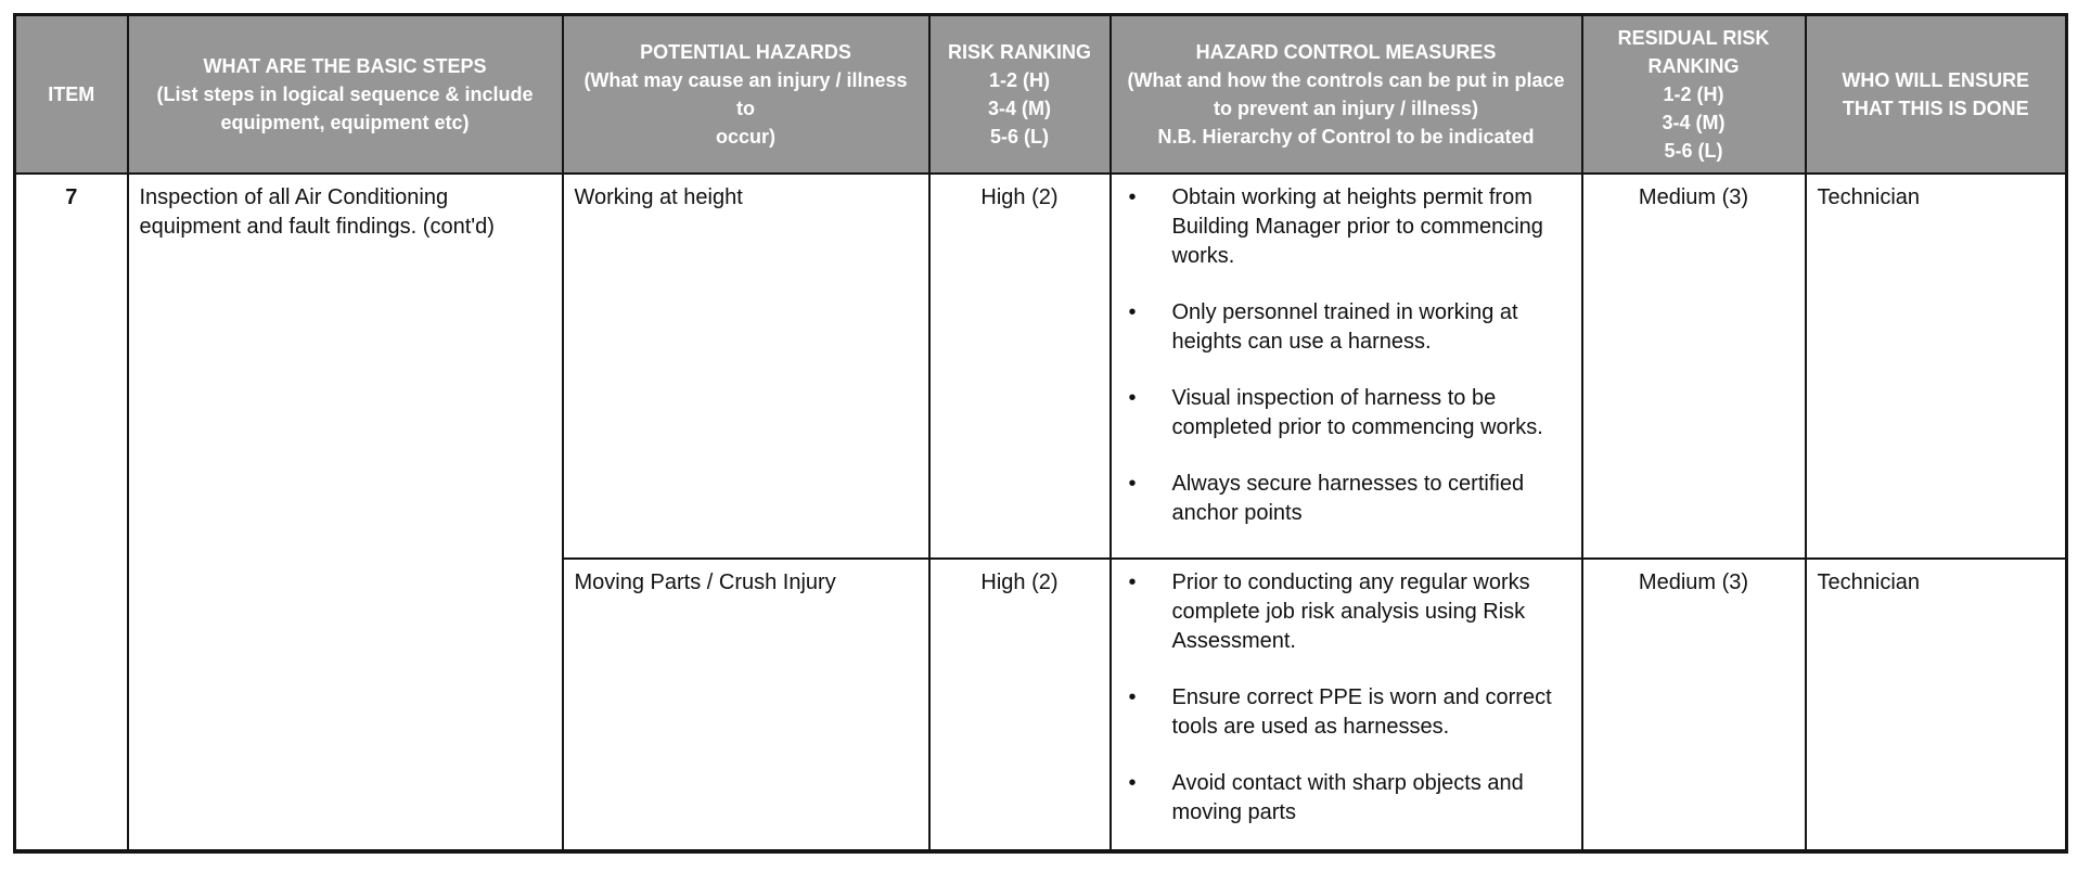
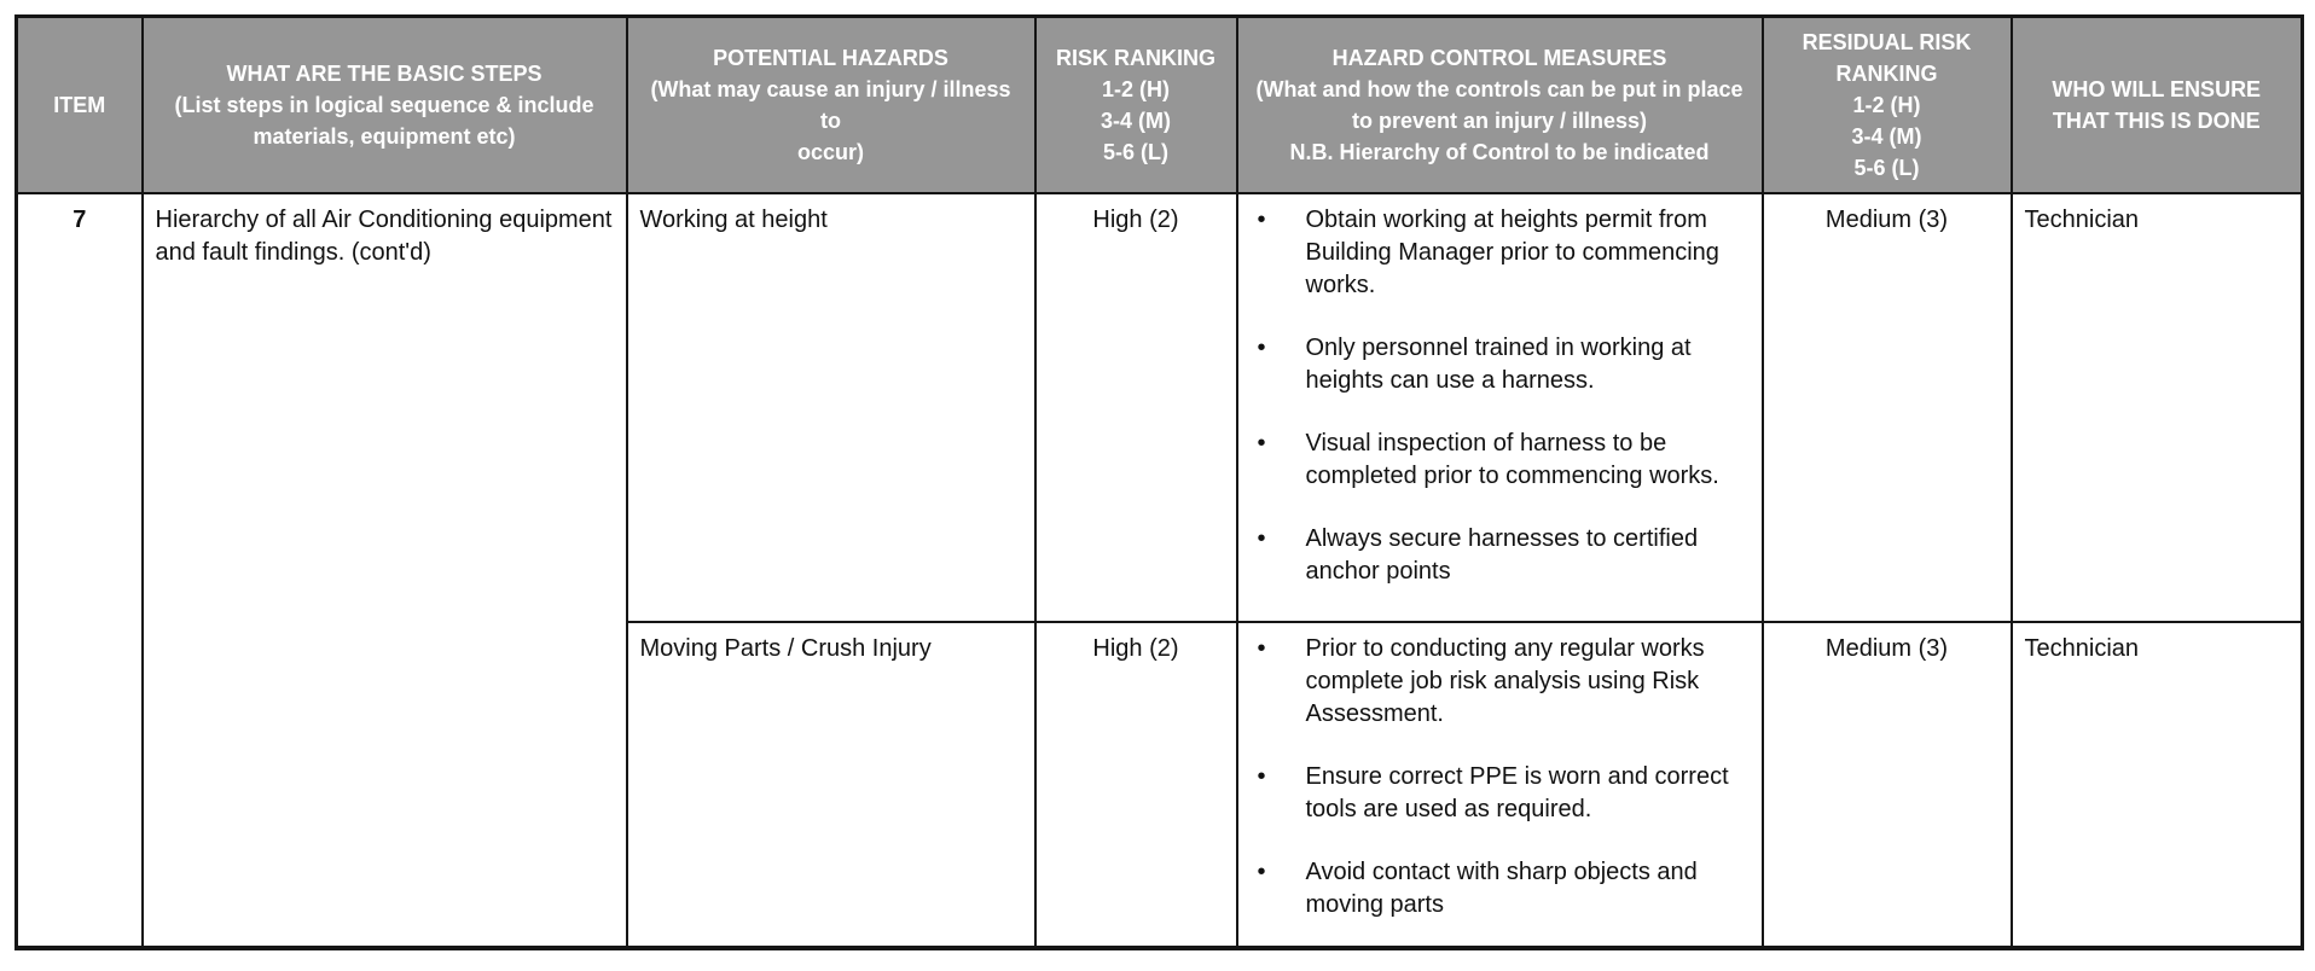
- ITEM	WHAT ARE THE BASIC STEPS (List steps in logical sequence & include equipment, equipment etc)	POTENTIAL HAZARDS (What may cause an injury / illness to occur)	RISK RANKING 1-2 (H) 3-4 (M) 5-6 (L)	HAZARD CONTROL MEASURES (What and how the controls can be put in place to prevent an injury / illness) N.B. Hierarchy of Control to be indicated	RESIDUAL RISK RANKING 1-2 (H) 3-4 (M) 5-6 (L)	WHO WILL ENSURE THAT THIS IS DONE
+ ITEM	WHAT ARE THE BASIC STEPS (List steps in logical sequence & include materials, equipment etc)	POTENTIAL HAZARDS (What may cause an injury / illness to occur)	RISK RANKING 1-2 (H) 3-4 (M) 5-6 (L)	HAZARD CONTROL MEASURES (What and how the controls can be put in place to prevent an injury / illness) N.B. Hierarchy of Control to be indicated	RESIDUAL RISK RANKING 1-2 (H) 3-4 (M) 5-6 (L)	WHO WILL ENSURE THAT THIS IS DONE
- 7	Inspection of all Air Conditioning equipment and fault findings. (cont'd)	Working at height	High (2)	• Obtain working at heights permit from Building Manager prior to commencing works.• Only personnel trained in working at heights can use a harness.• Visual inspection of harness to be completed prior to commencing works.• Always secure harnesses to certified anchor points	Medium (3)	Technician
+ 7	Hierarchy of all Air Conditioning equipment and fault findings. (cont'd)	Working at height	High (2)	• Obtain working at heights permit from Building Manager prior to commencing works.• Only personnel trained in working at heights can use a harness.• Visual inspection of harness to be completed prior to commencing works.• Always secure harnesses to certified anchor points	Medium (3)	Technician
- Moving Parts / Crush Injury	High (2)	• Prior to conducting any regular works complete job risk analysis using Risk Assessment.• Ensure correct PPE is worn and correct tools are used as harnesses.• Avoid contact with sharp objects and moving parts	Medium (3)	Technician
+ Moving Parts / Crush Injury	High (2)	• Prior to conducting any regular works complete job risk analysis using Risk Assessment.• Ensure correct PPE is worn and correct tools are used as required.• Avoid contact with sharp objects and moving parts	Medium (3)	Technician
